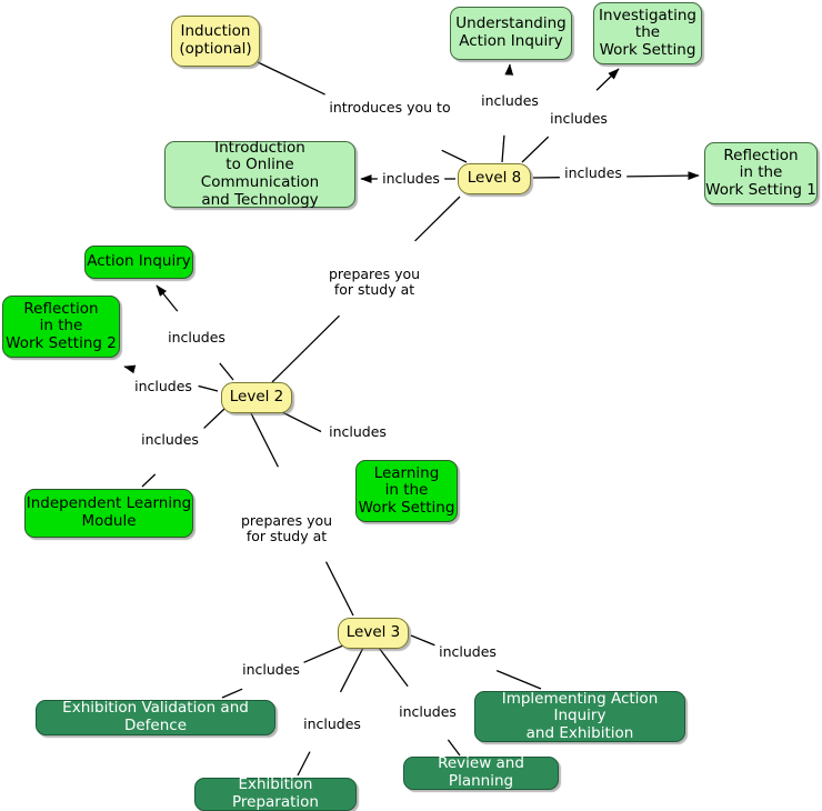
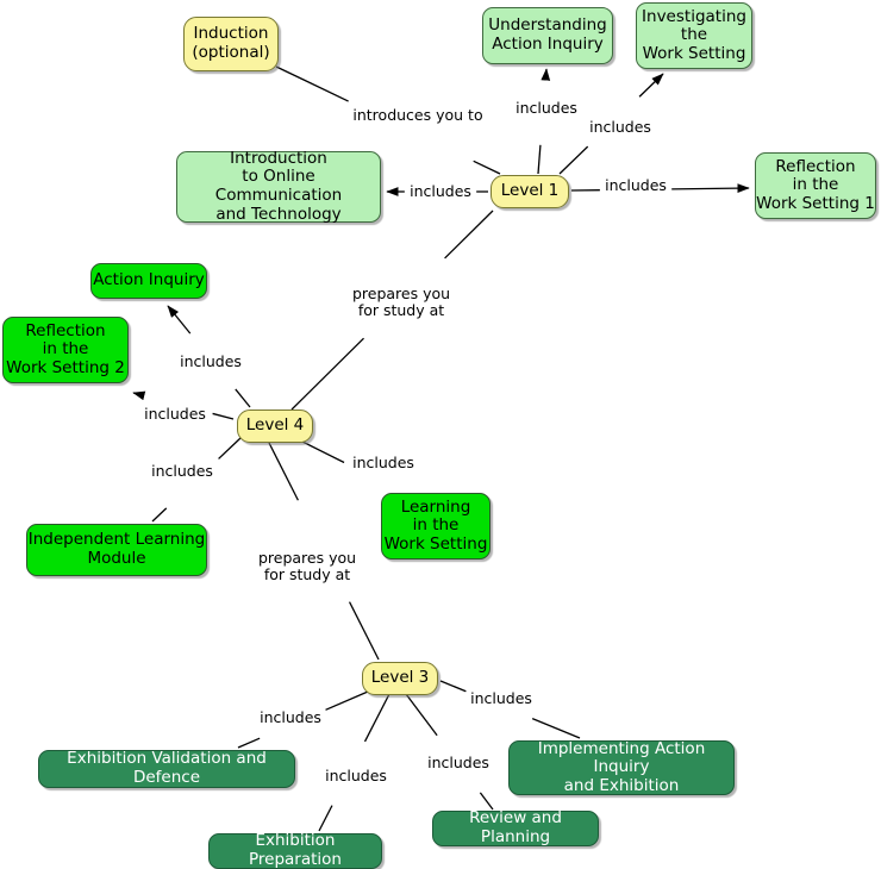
  Induction
  (optional)
  Understanding
  Action Inquiry
  Investigating
  the
  Work Setting
  Introduction
  to Online Communication
  and Technology
- Level 8
+ Level 1
  Reflection
  in the
  Work Setting 1
  Action Inquiry
  Reflection
  in the
  Work Setting 2
- Level 2
+ Level 4
  Learning
  in the
  Work Setting
  Independent Learning
  Module
  Level 3
  Exhibition Validation and Defence
  Implementing Action Inquiry
  and Exhibition
  Exhibition Preparation
  Review and Planning
  introduces you to
  includes
  includes
  includes
  includes
  prepares you
  for study at
  includes
  includes
  includes
  includes
  prepares you
  for study at
  includes
  includes
  includes
  includes
